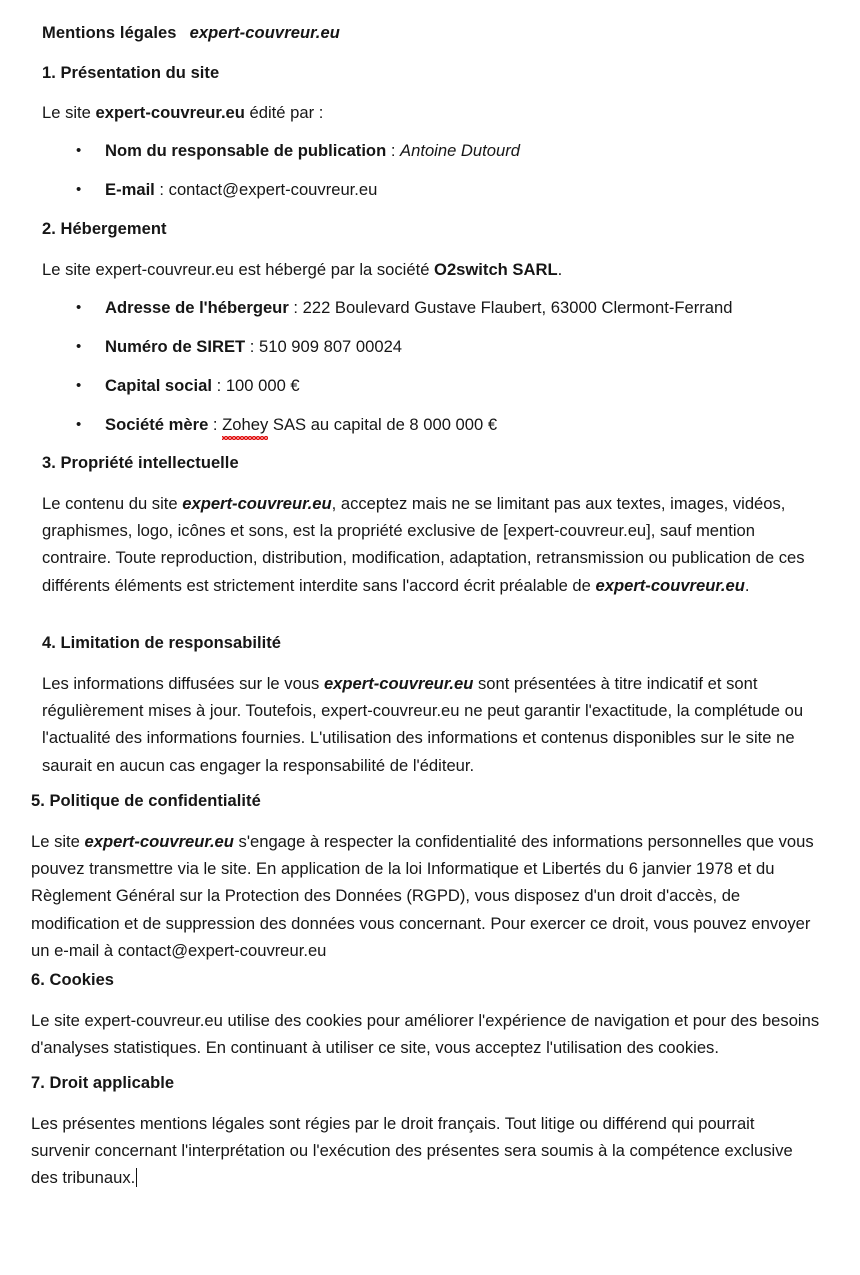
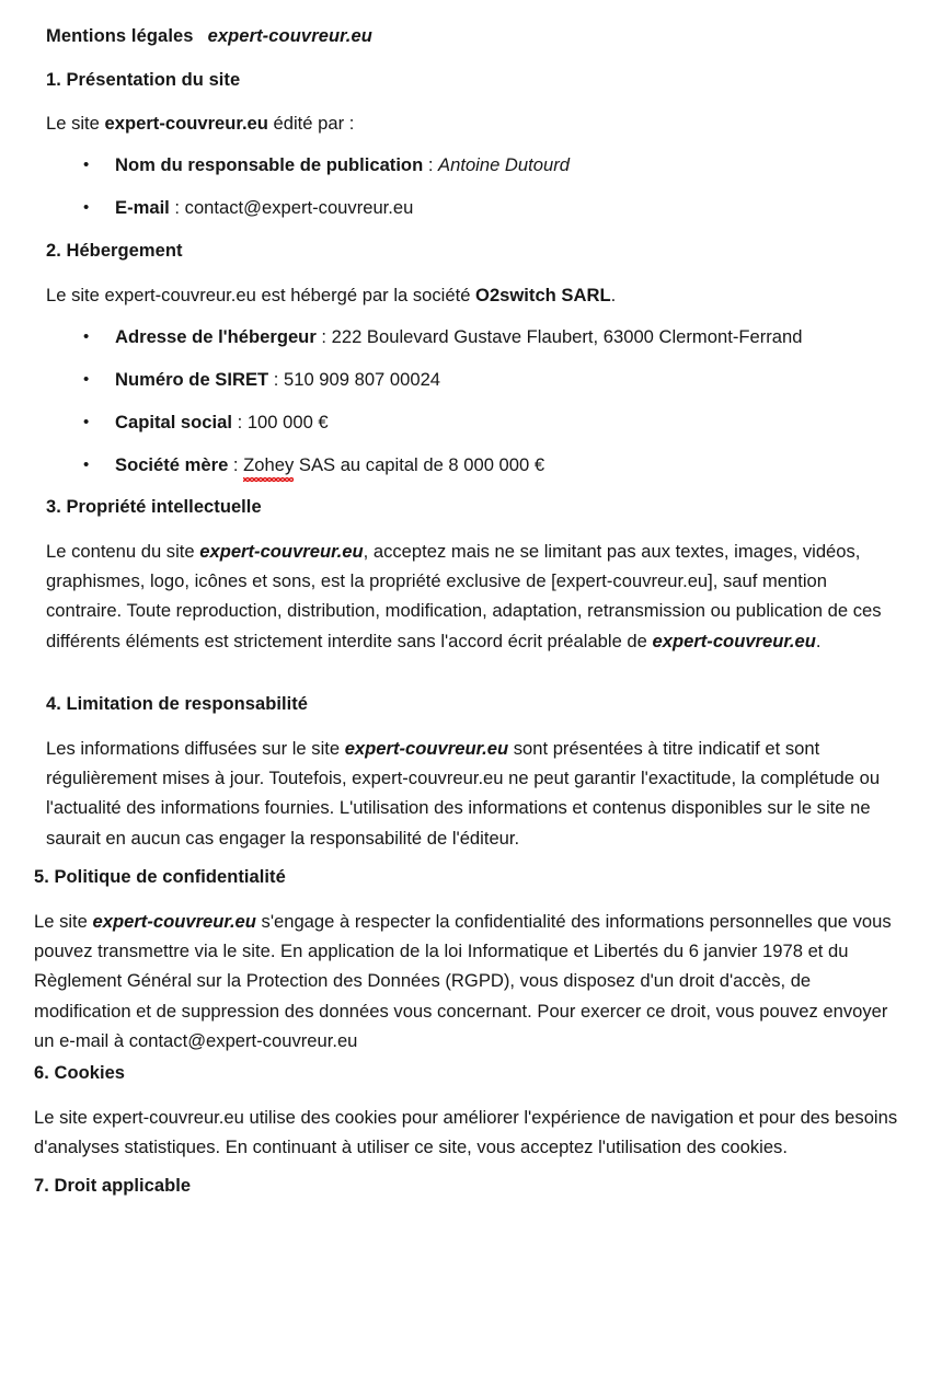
  Mentions légales expert-couvreur.eu
  1. Présentation du site
  Le site expert-couvreur.eu édité par :
  •
  Nom du responsable de publication : Antoine Dutourd
  •
  E-mail : contact@expert-couvreur.eu
  2. Hébergement
  Le site expert-couvreur.eu est hébergé par la société O2switch SARL.
  •
  Adresse de l'hébergeur : 222 Boulevard Gustave Flaubert, 63000 Clermont-Ferrand
  •
  Numéro de SIRET : 510 909 807 00024
  •
  Capital social : 100 000 €
  •
  Société mère : Zohey SAS au capital de 8 000 000 €
  3. Propriété intellectuelle
  Le contenu du site expert-couvreur.eu, acceptez mais ne se limitant pas aux textes, images, vidéos, graphismes, logo, icônes et sons, est la propriété exclusive de [expert-couvreur.eu], sauf mention contraire. Toute reproduction, distribution, modification, adaptation, retransmission ou publication de ces différents éléments est strictement interdite sans l'accord écrit préalable de expert-couvreur.eu.
  4. Limitation de responsabilité
- Les informations diffusées sur le vous expert-couvreur.eu sont présentées à titre indicatif et sont régulièrement mises à jour. Toutefois, expert-couvreur.eu ne peut garantir l'exactitude, la complétude ou l'actualité des informations fournies. L'utilisation des informations et contenus disponibles sur le site ne saurait en aucun cas engager la responsabilité de l'éditeur.
+ Les informations diffusées sur le site expert-couvreur.eu sont présentées à titre indicatif et sont régulièrement mises à jour. Toutefois, expert-couvreur.eu ne peut garantir l'exactitude, la complétude ou l'actualité des informations fournies. L'utilisation des informations et contenus disponibles sur le site ne saurait en aucun cas engager la responsabilité de l'éditeur.
  5. Politique de confidentialité
  Le site expert-couvreur.eu s'engage à respecter la confidentialité des informations personnelles que vous pouvez transmettre via le site. En application de la loi Informatique et Libertés du 6 janvier 1978 et du Règlement Général sur la Protection des Données (RGPD), vous disposez d'un droit d'accès, de modification et de suppression des données vous concernant. Pour exercer ce droit, vous pouvez envoyer un e-mail à contact@expert-couvreur.eu
  6. Cookies
  Le site expert-couvreur.eu utilise des cookies pour améliorer l'expérience de navigation et pour des besoins d'analyses statistiques. En continuant à utiliser ce site, vous acceptez l'utilisation des cookies.
  7. Droit applicable
- Les présentes mentions légales sont régies par le droit français. Tout litige ou différend qui pourrait survenir concernant l'interprétation ou l'exécution des présentes sera soumis à la compétence exclusive des tribunaux.
